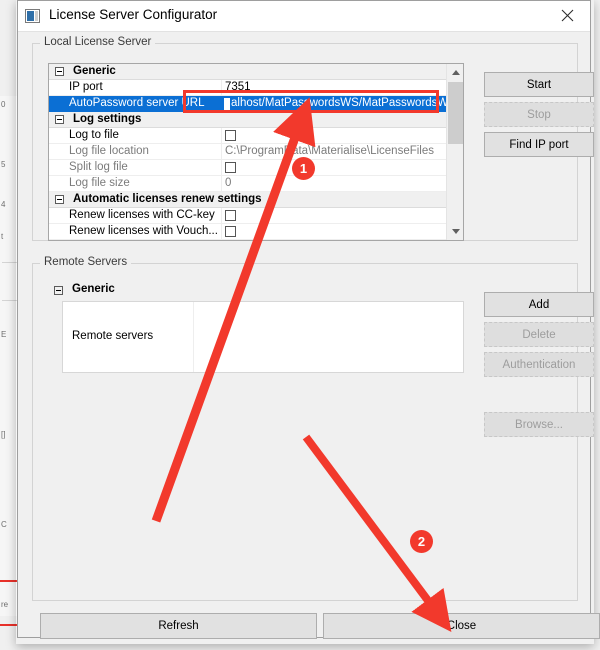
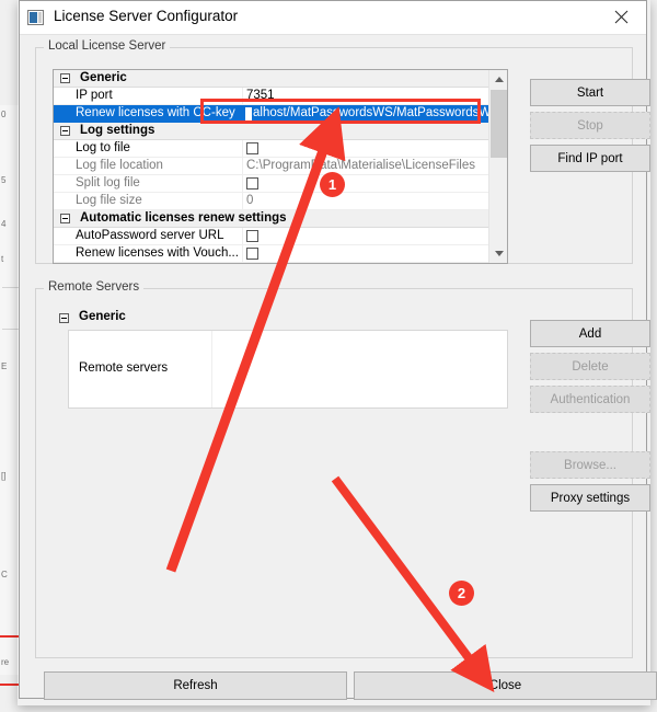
  0
  5
  4
  t
  E
  []
  C
  re
  License Server Configurator
  Local License Server
  Generic
  IP port
  7351
- AutoPassword server URL
+ Renew licenses with CC-key
  alhost/MatPasswordsWS/MatPasswordsW
  Log settings
  Log to file
  Log file location
  C:\Programata\Materialise\LicenseFiles
  Split log file
  Log file size
  0
  Automatic licenses renew settings
- Renew licenses with CC-key
+ AutoPassword server URL
  Renew licenses with Vouch...
  Start
  Stop
  Find IP port
  Remote Servers
  Generic
  Remote servers
  Add
  Delete
  Authentication
  Browse...
+ Proxy settings
  Refresh
  Close
  1
  2
